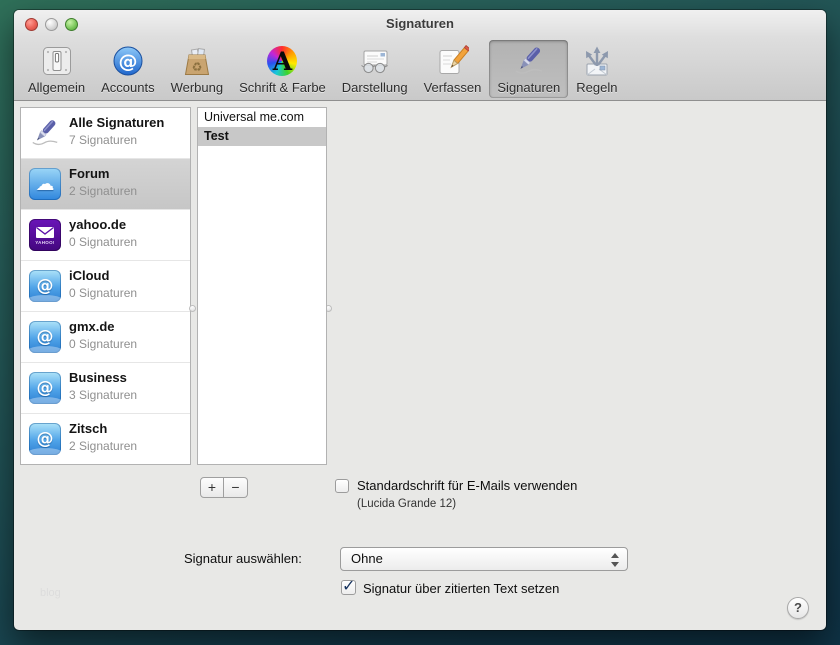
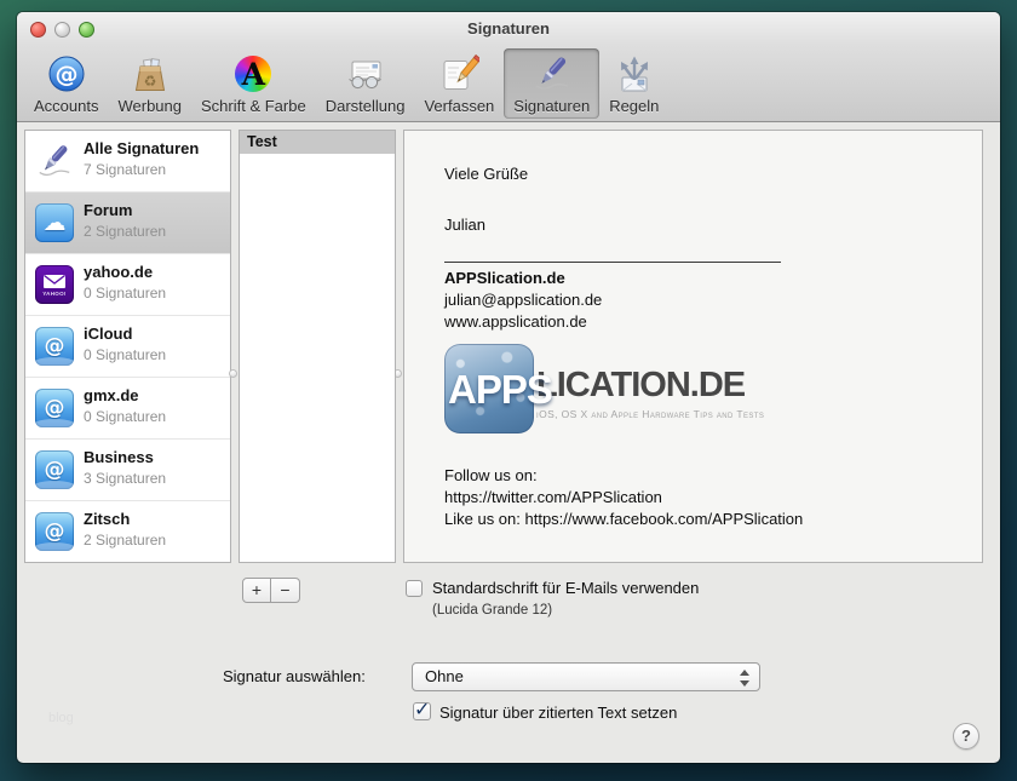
  Signaturen
- Allgemein
  @
  Accounts
  ♻
  Werbung
  A
  Schrift & Farbe
  Darstellung
  Verfassen
  Signaturen
  Regeln
  Alle Signaturen
  7 Signaturen
  ☁
  Forum
  2 Signaturen
  yahoo.de
  0 Signaturen
  @
  iCloud
  0 Signaturen
  @
  gmx.de
  0 Signaturen
  @
  Business
  3 Signaturen
  @
  Zitsch
  2 Signaturen
- Universal me.com
  Test
+ Viele Grüße
+ Julian
+ APPSlication.de
+ julian@appslication.de
+ www.appslication.de
+ APPS
+ LICATION.DE
+ iOS, OS X and Apple Hardware Tips and Tests
+ Follow us on:
+ https://twitter.com/APPSlication
+ Like us on: https://www.facebook.com/APPSlication
  +
  −
  Standardschrift für E-Mails verwenden
  (Lucida Grande 12)
  Signatur auswählen:
  Ohne
  ✓
  Signatur über zitierten Text setzen
  ?
